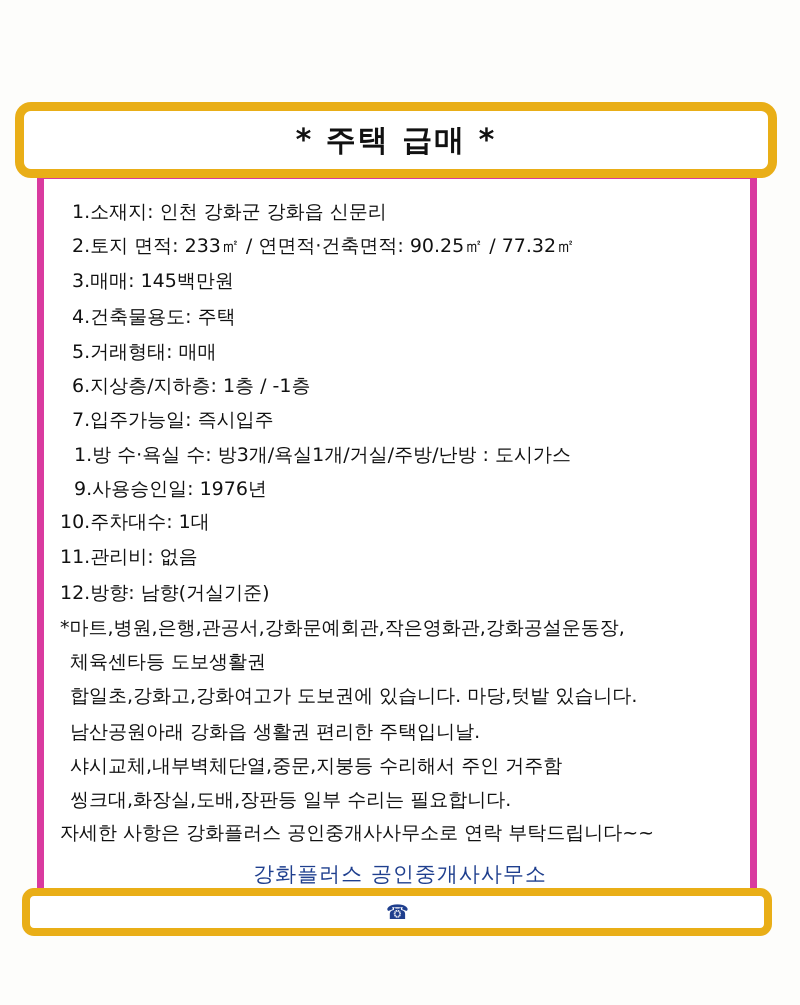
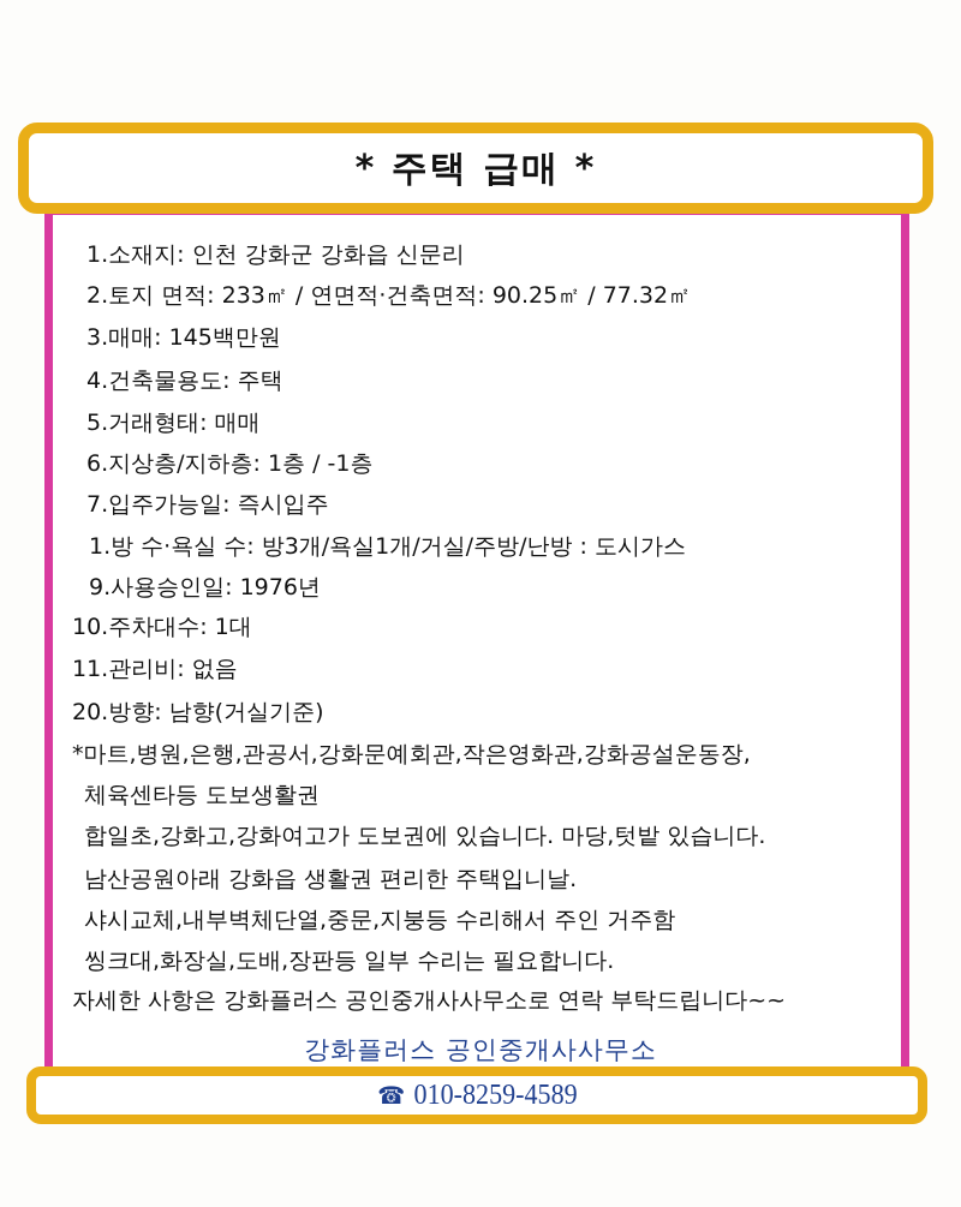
  * 주택 급매 *
  1.소재지: 인천 강화군 강화읍 신문리
  2.토지 면적: 233㎡ / 연면적·건축면적: 90.25㎡ / 77.32㎡
  3.매매: 145백만원
  4.건축물용도: 주택
  5.거래형태: 매매
  6.지상층/지하층: 1층 / -1층
  7.입주가능일: 즉시입주
  1.방 수·욕실 수: 방3개/욕실1개/거실/주방/난방 : 도시가스
  9.사용승인일: 1976년
  10.주차대수: 1대
  11.관리비: 없음
- 12.방향: 남향(거실기준)
+ 20.방향: 남향(거실기준)
  *마트,병원,은행,관공서,강화문예회관,작은영화관,강화공설운동장,
  체육센타등 도보생활권
  합일초,강화고,강화여고가 도보권에 있습니다. 마당,텃밭 있습니다.
  남산공원아래 강화읍 생활권 편리한 주택입니날.
  샤시교체,내부벽체단열,중문,지붕등 수리해서 주인 거주함
  씽크대,화장실,도배,장판등 일부 수리는 필요합니다.
  자세한 사항은 강화플러스 공인중개사사무소로 연락 부탁드립니다~~
  강화플러스 공인중개사사무소
  ☎
+ 010-8259-4589
